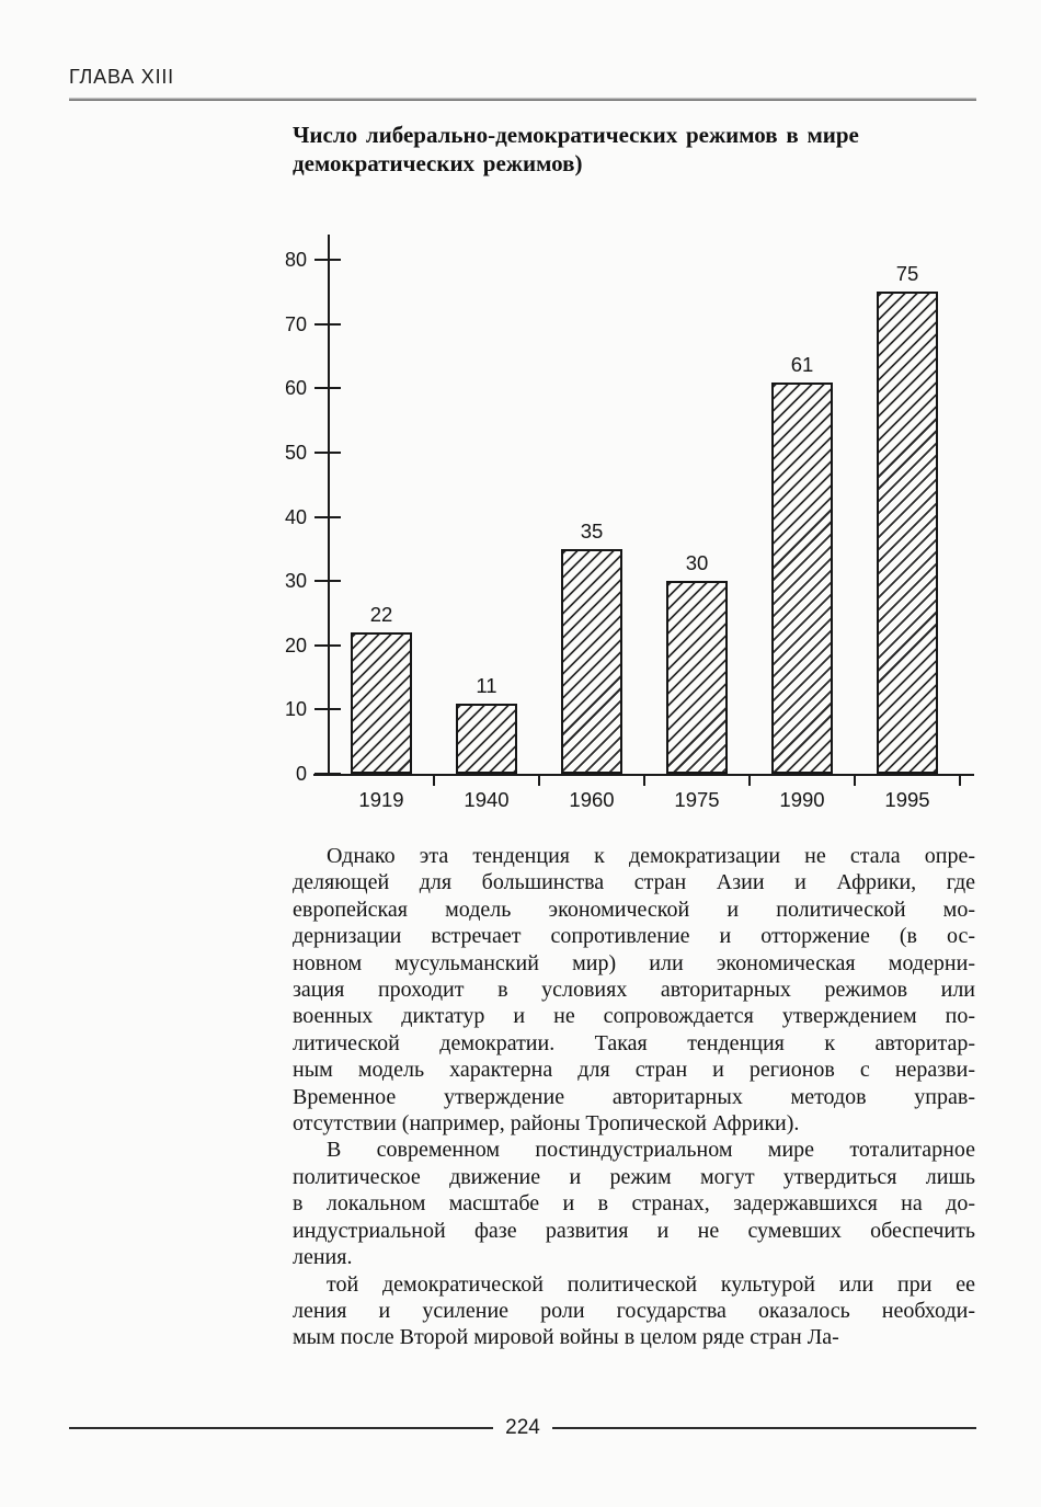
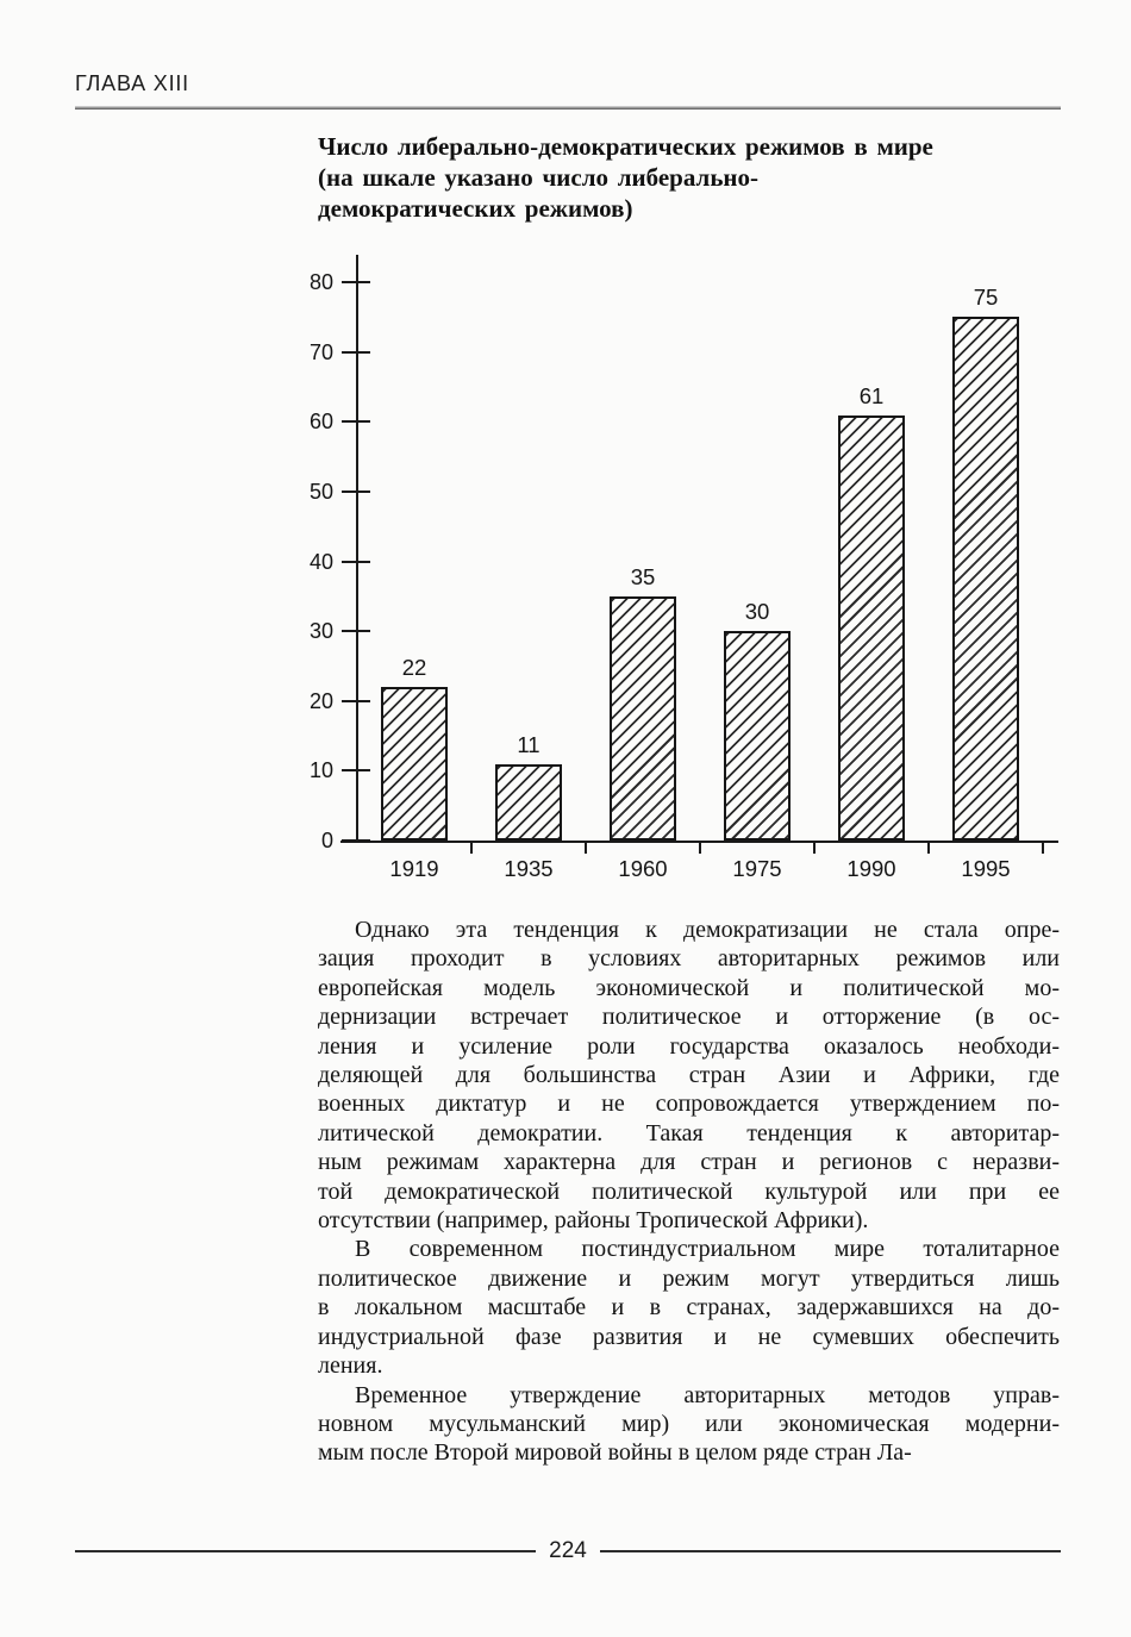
  ГЛАВА XIII
  Число либерально-демократических режимов в мире
+ (на шкале указано число либерально-
  демократических режимов)
  0
  10
  20
  30
  40
  50
  60
  70
  80
  22
  1919
  11
- 1940
+ 1935
  35
  1960
  30
  1975
  61
  1990
  75
  1995
  Однако эта тенденция к демократизации не стала опре-
- деляющей для большинства стран Азии и Африки, где
+ зация проходит в условиях авторитарных режимов или
  европейская модель экономической и политической мо-
- дернизации встречает сопротивление и отторжение (в ос-
+ дернизации встречает политическое и отторжение (в ос-
- новном мусульманский мир) или экономическая модерни-
+ ления и усиление роли государства оказалось необходи-
- зация проходит в условиях авторитарных режимов или
+ деляющей для большинства стран Азии и Африки, где
  военных диктатур и не сопровождается утверждением по-
  литической демократии. Такая тенденция к авторитар-
- ным модель характерна для стран и регионов с неразви-
+ ным режимам характерна для стран и регионов с неразви-
- Временное утверждение авторитарных методов управ-
+ той демократической политической культурой или при ее
  отсутствии (например, районы Тропической Африки).
  В современном постиндустриальном мире тоталитарное
  политическое движение и режим могут утвердиться лишь
  в локальном масштабе и в странах, задержавшихся на до-
  индустриальной фазе развития и не сумевших обеспечить
  ления.
- той демократической политической культурой или при ее
+ Временное утверждение авторитарных методов управ-
- ления и усиление роли государства оказалось необходи-
+ новном мусульманский мир) или экономическая модерни-
  мым после Второй мировой войны в целом ряде стран Ла-
  224
